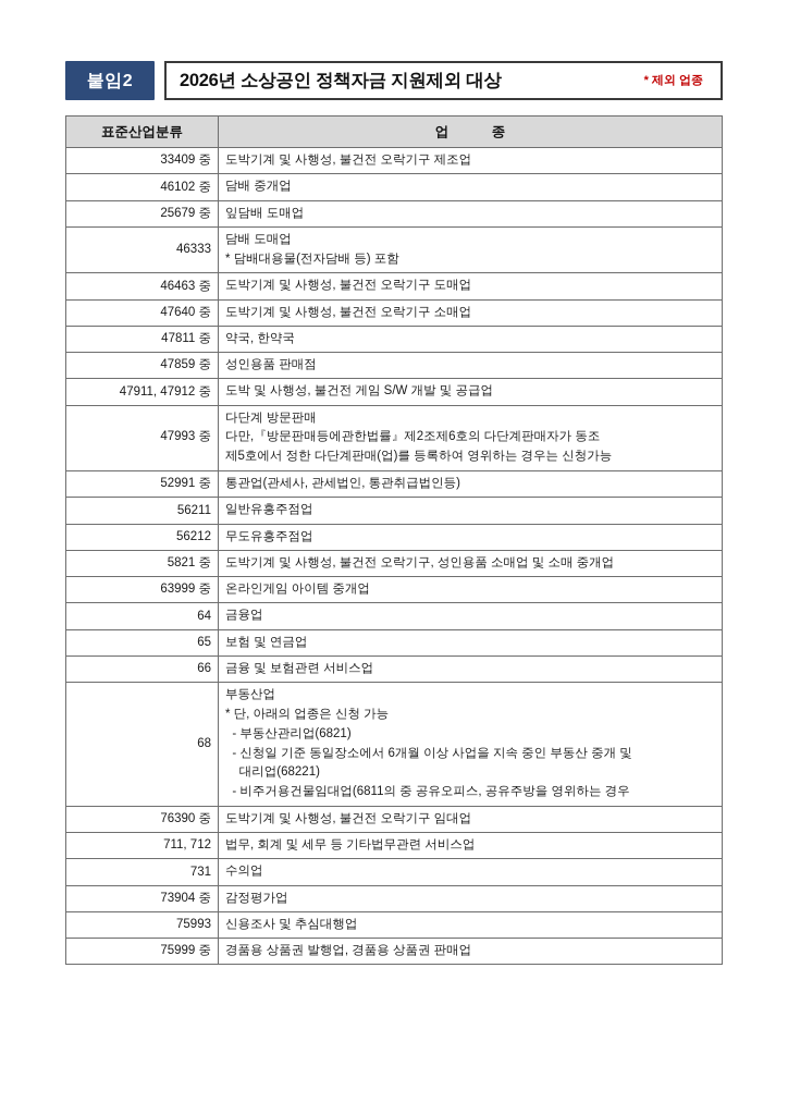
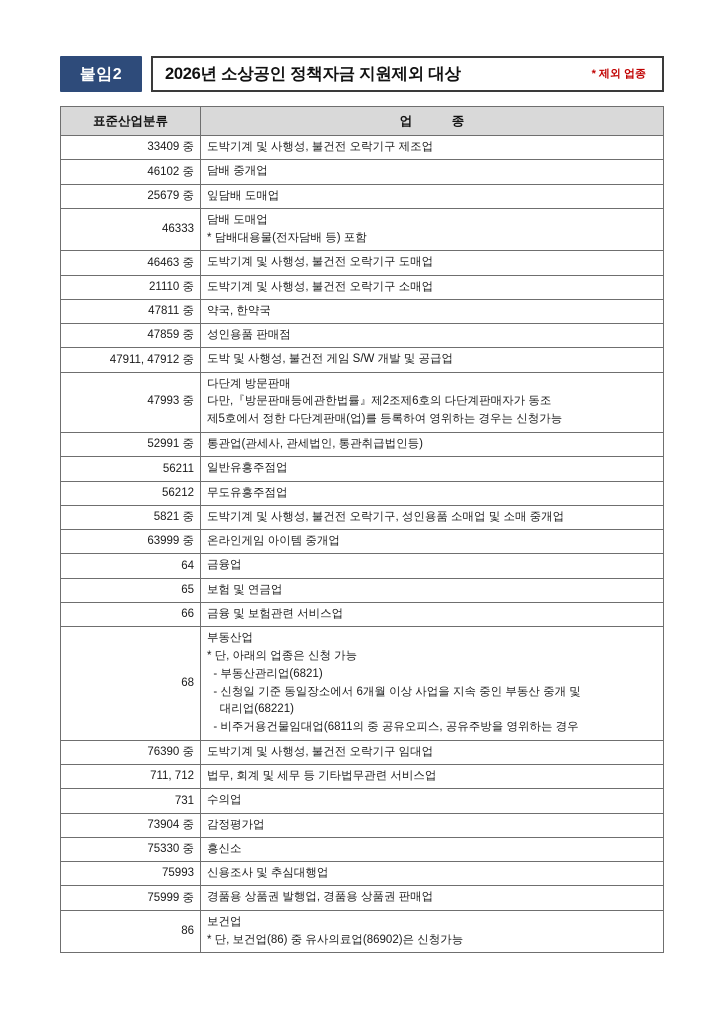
  붙임2
  2026년 소상공인 정책자금 지원제외 대상
  * 제외 업종
  표준산업분류	업 종
  33409 중	도박기계 및 사행성, 불건전 오락기구 제조업
  46102 중	담배 중개업
  25679 중	잎담배 도매업
  46333	담배 도매업 * 담배대용물(전자담배 등) 포함
  46463 중	도박기계 및 사행성, 불건전 오락기구 도매업
- 47640 중	도박기계 및 사행성, 불건전 오락기구 소매업
+ 21110 중	도박기계 및 사행성, 불건전 오락기구 소매업
  47811 중	약국, 한약국
  47859 중	성인용품 판매점
  47911, 47912 중	도박 및 사행성, 불건전 게임 S/W 개발 및 공급업
  47993 중	다단계 방문판매 다만,『방문판매등에관한법률』제2조제6호의 다단계판매자가 동조 제5호에서 정한 다단계판매(업)를 등록하여 영위하는 경우는 신청가능
  52991 중	통관업(관세사, 관세법인, 통관취급법인등)
  56211	일반유흥주점업
  56212	무도유흥주점업
  5821 중	도박기계 및 사행성, 불건전 오락기구, 성인용품 소매업 및 소매 중개업
  63999 중	온라인게임 아이템 중개업
  64	금융업
  65	보험 및 연금업
  66	금융 및 보험관련 서비스업
  68	부동산업 * 단, 아래의 업종은 신청 가능 - 부동산관리업(6821) - 신청일 기준 동일장소에서 6개월 이상 사업을 지속 중인 부동산 중개 및 대리업(68221) - 비주거용건물임대업(6811의 중 공유오피스, 공유주방을 영위하는 경우
  76390 중	도박기계 및 사행성, 불건전 오락기구 임대업
  711, 712	법무, 회계 및 세무 등 기타법무관련 서비스업
  731	수의업
  73904 중	감정평가업
+ 75330 중	흥신소
  75993	신용조사 및 추심대행업
  75999 중	경품용 상품권 발행업, 경품용 상품권 판매업
+ 86	보건업 * 단, 보건업(86) 중 유사의료업(86902)은 신청가능
